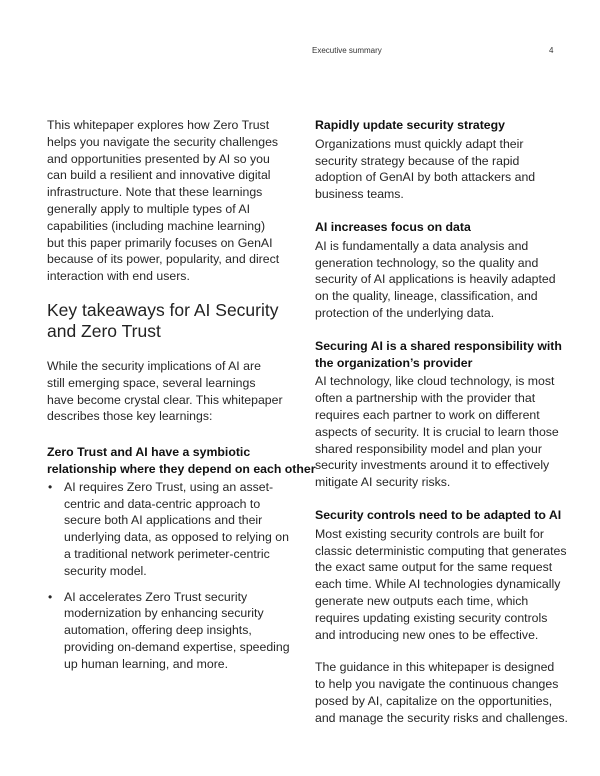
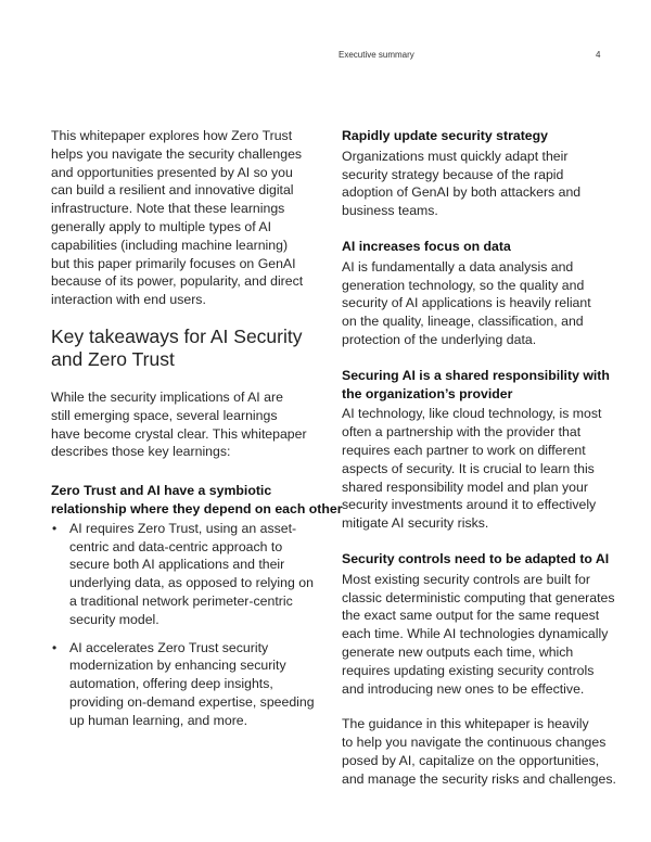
  Executive summary
  4
  This whitepaper explores how Zero Trust
  helps you navigate the security challenges
  and opportunities presented by AI so you
  can build a resilient and innovative digital
  infrastructure. Note that these learnings
  generally apply to multiple types of AI
  capabilities (including machine learning)
  but this paper primarily focuses on GenAI
  because of its power, popularity, and direct
  interaction with end users.
  Key takeaways for AI Security
  and Zero Trust
  While the security implications of AI are
  still emerging space, several learnings
  have become crystal clear. This whitepaper
  describes those key learnings:
  Zero Trust and AI have a symbiotic
  relationship where they depend on each other
  •
  AI requires Zero Trust, using an asset-
  centric and data-centric approach to
  secure both AI applications and their
  underlying data, as opposed to relying on
  a traditional network perimeter-centric
  security model.
  •
  AI accelerates Zero Trust security
  modernization by enhancing security
  automation, offering deep insights,
  providing on-demand expertise, speeding
  up human learning, and more.
  Rapidly update security strategy
  Organizations must quickly adapt their
  security strategy because of the rapid
  adoption of GenAI by both attackers and
  business teams.
  AI increases focus on data
  AI is fundamentally a data analysis and
  generation technology, so the quality and
- security of AI applications is heavily adapted
+ security of AI applications is heavily reliant
  on the quality, lineage, classification, and
  protection of the underlying data.
  Securing AI is a shared responsibility with
  the organization’s provider
  AI technology, like cloud technology, is most
  often a partnership with the provider that
  requires each partner to work on different
- aspects of security. It is crucial to learn those
+ aspects of security. It is crucial to learn this
  shared responsibility model and plan your
  security investments around it to effectively
  mitigate AI security risks.
  Security controls need to be adapted to AI
  Most existing security controls are built for
  classic deterministic computing that generates
  the exact same output for the same request
  each time. While AI technologies dynamically
  generate new outputs each time, which
  requires updating existing security controls
  and introducing new ones to be effective.
- The guidance in this whitepaper is designed
+ The guidance in this whitepaper is heavily
  to help you navigate the continuous changes
  posed by AI, capitalize on the opportunities,
  and manage the security risks and challenges.
